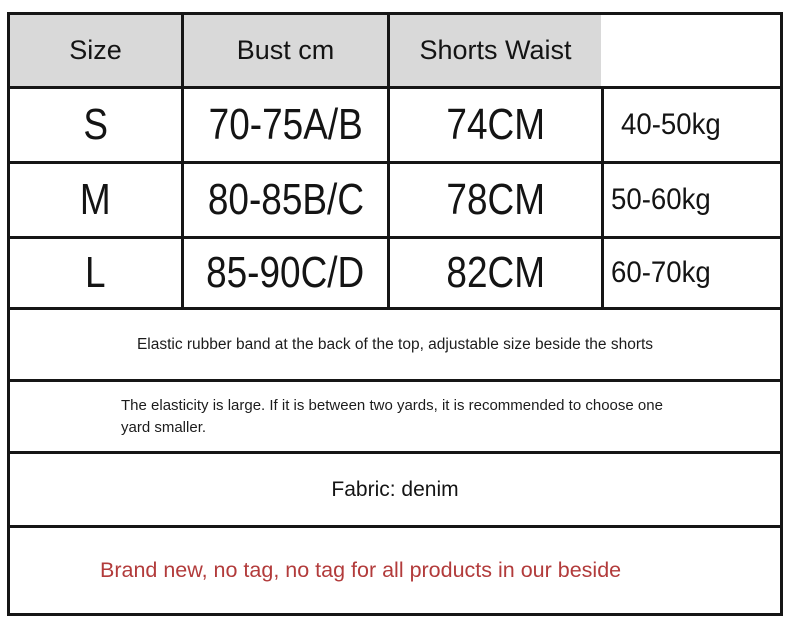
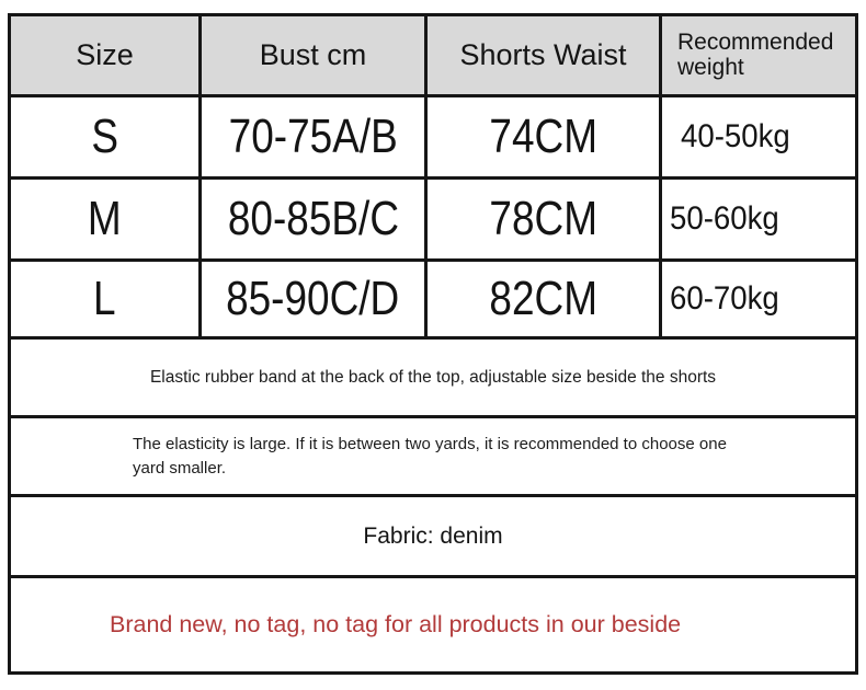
  Size
  Bust cm
  Shorts Waist
+ Recommended weight
  S
  70-75A/B
  74CM
  40-50kg
  M
  80-85B/C
  78CM
  50-60kg
  L
  85-90C/D
  82CM
  60-70kg
  Elastic rubber band at the back of the top, adjustable size beside the shorts
  The elasticity is large. If it is between two yards, it is recommended to choose one yard smaller.
  Fabric: denim
  Brand new, no tag, no tag for all products in our beside
